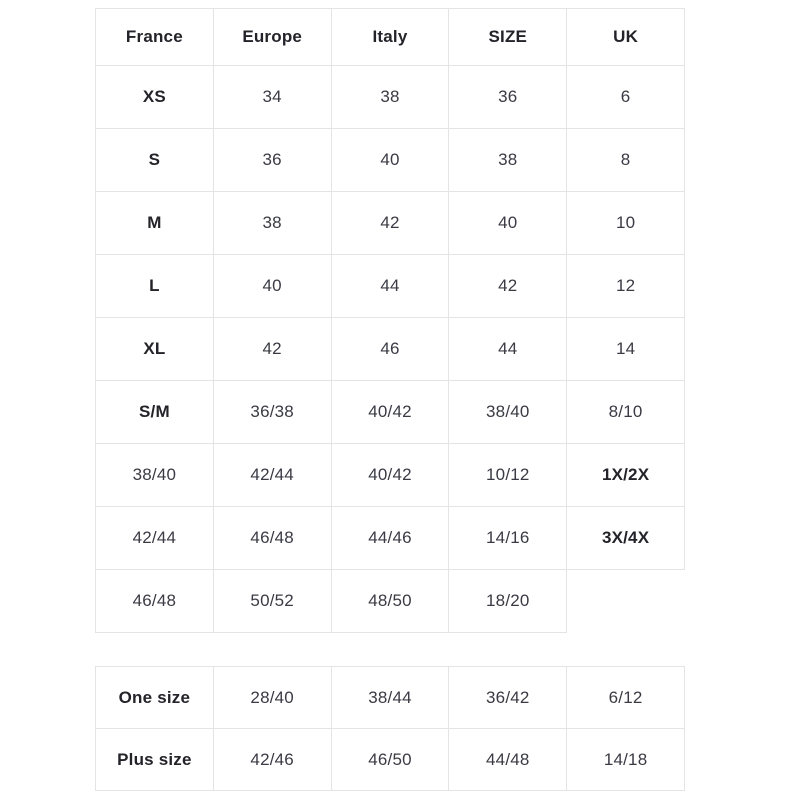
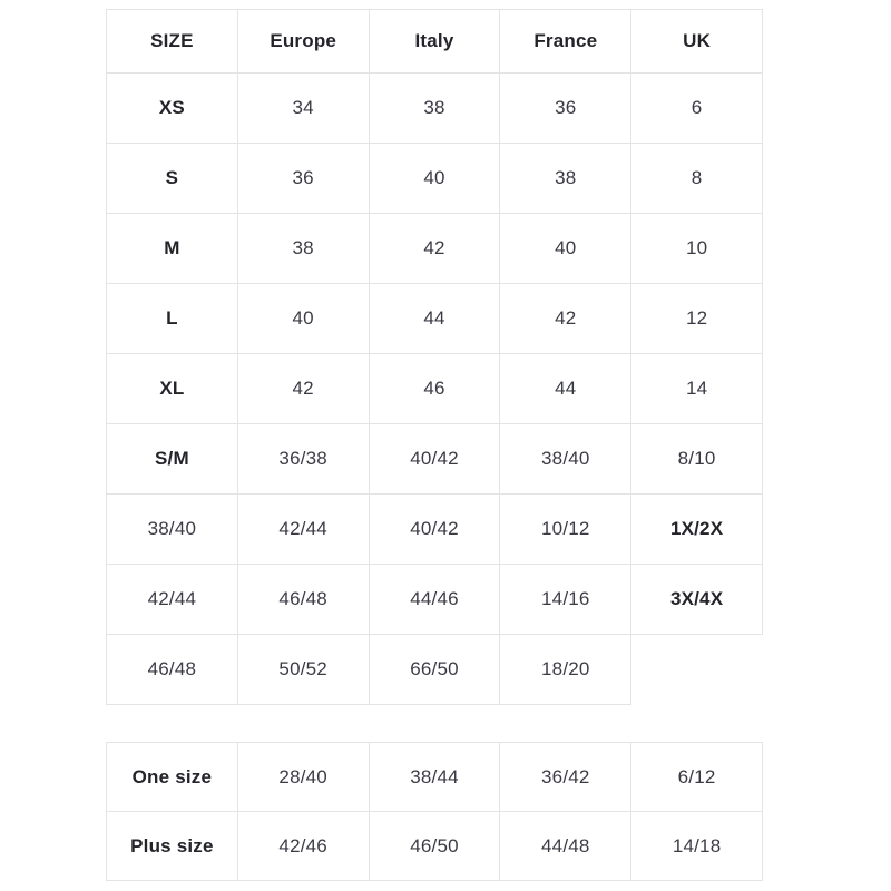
- France
+ SIZE
  Europe
  Italy
- SIZE
+ France
  UK
  XS
  34
  38
  36
  6
  S
  36
  40
  38
  8
  M
  38
  42
  40
  10
  L
  40
  44
  42
  12
  XL
  42
  46
  44
  14
  S/M
  36/38
  40/42
  38/40
  8/10
  38/40
  42/44
  40/42
  10/12
  1X/2X
  42/44
  46/48
  44/46
  14/16
  3X/4X
  46/48
  50/52
- 48/50
+ 66/50
  18/20
  One size
  28/40
  38/44
  36/42
  6/12
  Plus size
  42/46
  46/50
  44/48
  14/18
